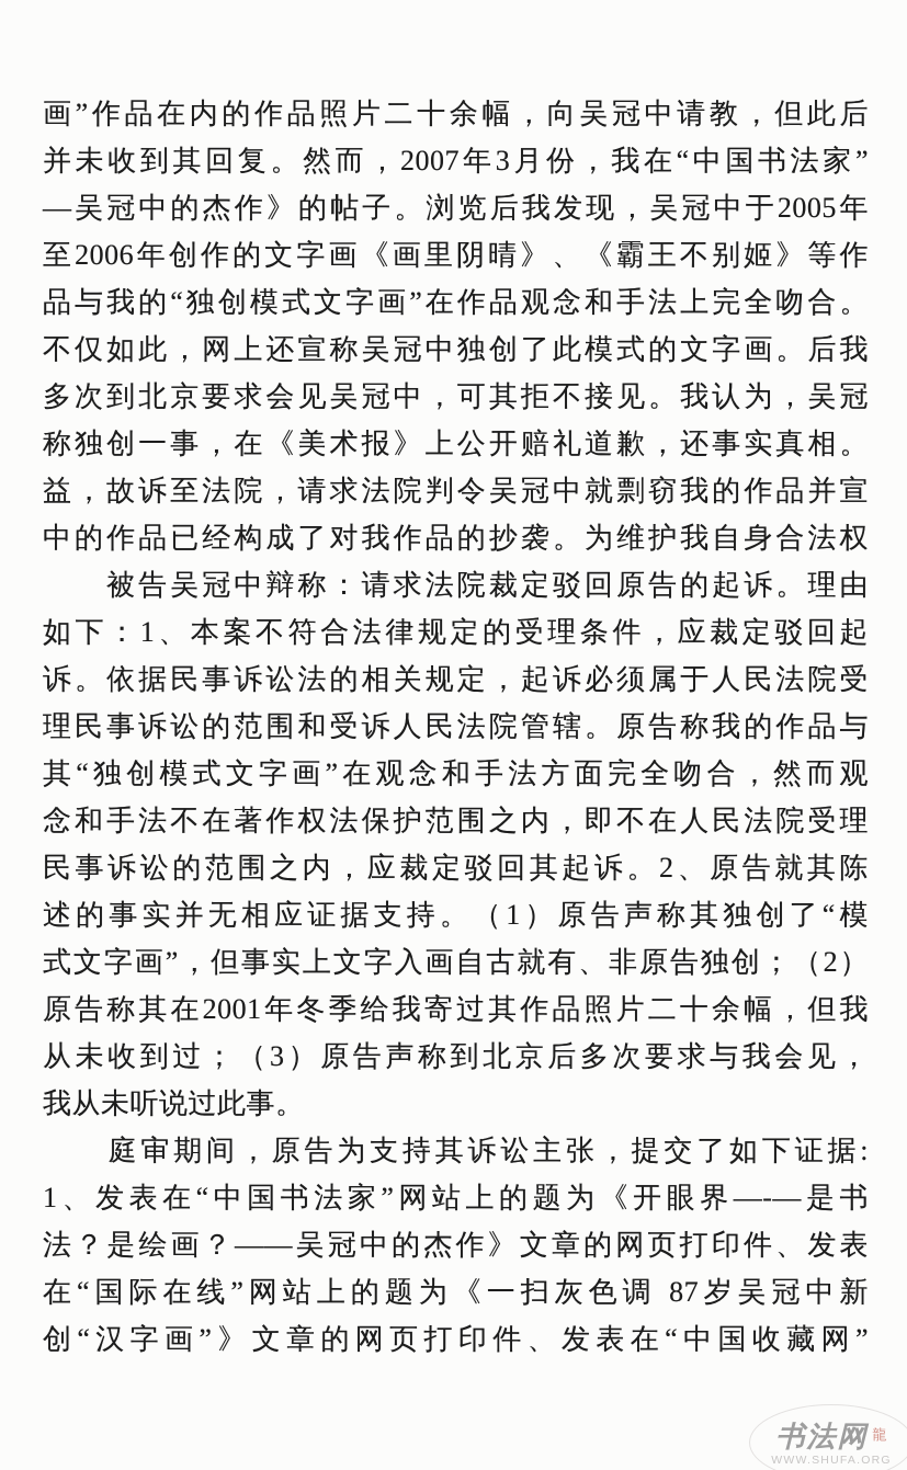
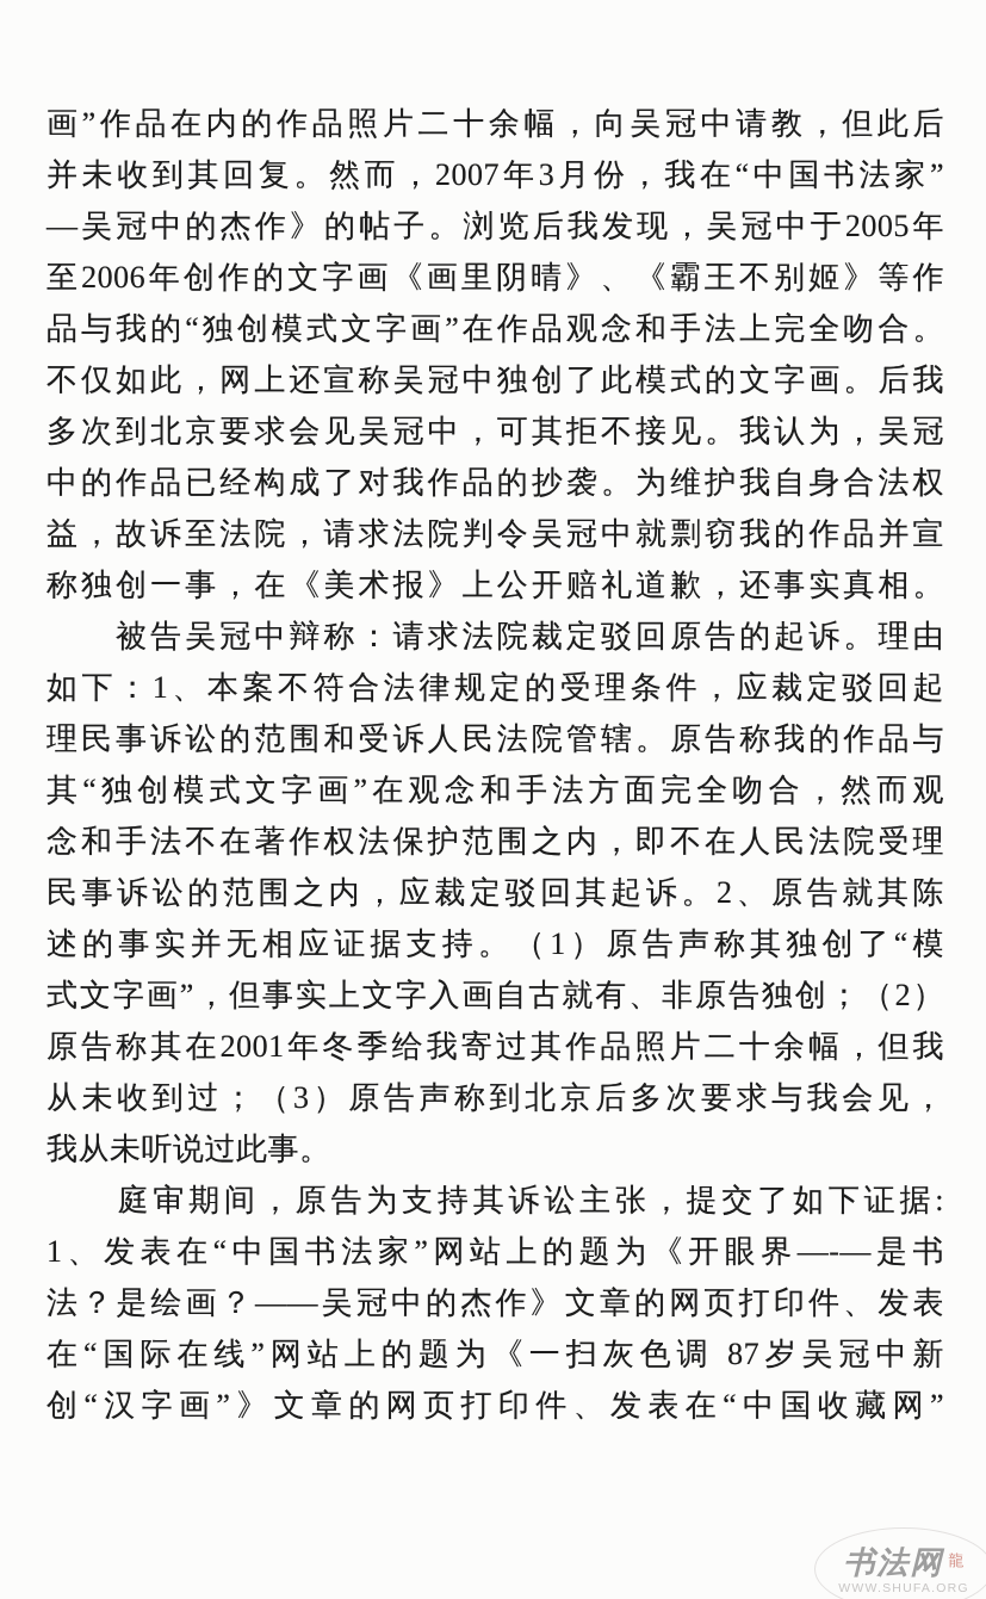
  画”作品在内的作品照片二十余幅，向吴冠中请教，但此后
  并未收到其回复。然而，2007年3月份，我在“中国书法家”
  —吴冠中的杰作》的帖子。浏览后我发现，吴冠中于2005年
  至2006年创作的文字画《画里阴晴》、《霸王不别姬》等作
  品与我的“独创模式文字画”在作品观念和手法上完全吻合。
  不仅如此，网上还宣称吴冠中独创了此模式的文字画。后我
  多次到北京要求会见吴冠中，可其拒不接见。我认为，吴冠
- 称独创一事，在《美术报》上公开赔礼道歉，还事实真相。
+ 中的作品已经构成了对我作品的抄袭。为维护我自身合法权
  益，故诉至法院，请求法院判令吴冠中就剽窃我的作品并宣
- 中的作品已经构成了对我作品的抄袭。为维护我自身合法权
+ 称独创一事，在《美术报》上公开赔礼道歉，还事实真相。
  被告吴冠中辩称：请求法院裁定驳回原告的起诉。理由
  如下：1、本案不符合法律规定的受理条件，应裁定驳回起
- 诉。依据民事诉讼法的相关规定，起诉必须属于人民法院受
  理民事诉讼的范围和受诉人民法院管辖。原告称我的作品与
  其“独创模式文字画”在观念和手法方面完全吻合，然而观
  念和手法不在著作权法保护范围之内，即不在人民法院受理
  民事诉讼的范围之内，应裁定驳回其起诉。2、原告就其陈
  述的事实并无相应证据支持。（1）原告声称其独创了“模
  式文字画”，但事实上文字入画自古就有、非原告独创；（2）
  原告称其在2001年冬季给我寄过其作品照片二十余幅，但我
  从未收到过；（3）原告声称到北京后多次要求与我会见，
  我从未听说过此事。
  庭审期间，原告为支持其诉讼主张，提交了如下证据:
  1、发表在“中国书法家”网站上的题为《开眼界—-—是书
  法？是绘画？——吴冠中的杰作》文章的网页打印件、发表
  在“国际在线”网站上的题为《一扫灰色调 87岁吴冠中新
  创“汉字画”》文章的网页打印件、发表在“中国收藏网”
  书法网
  龍
  WWW.SHUFA.ORG
